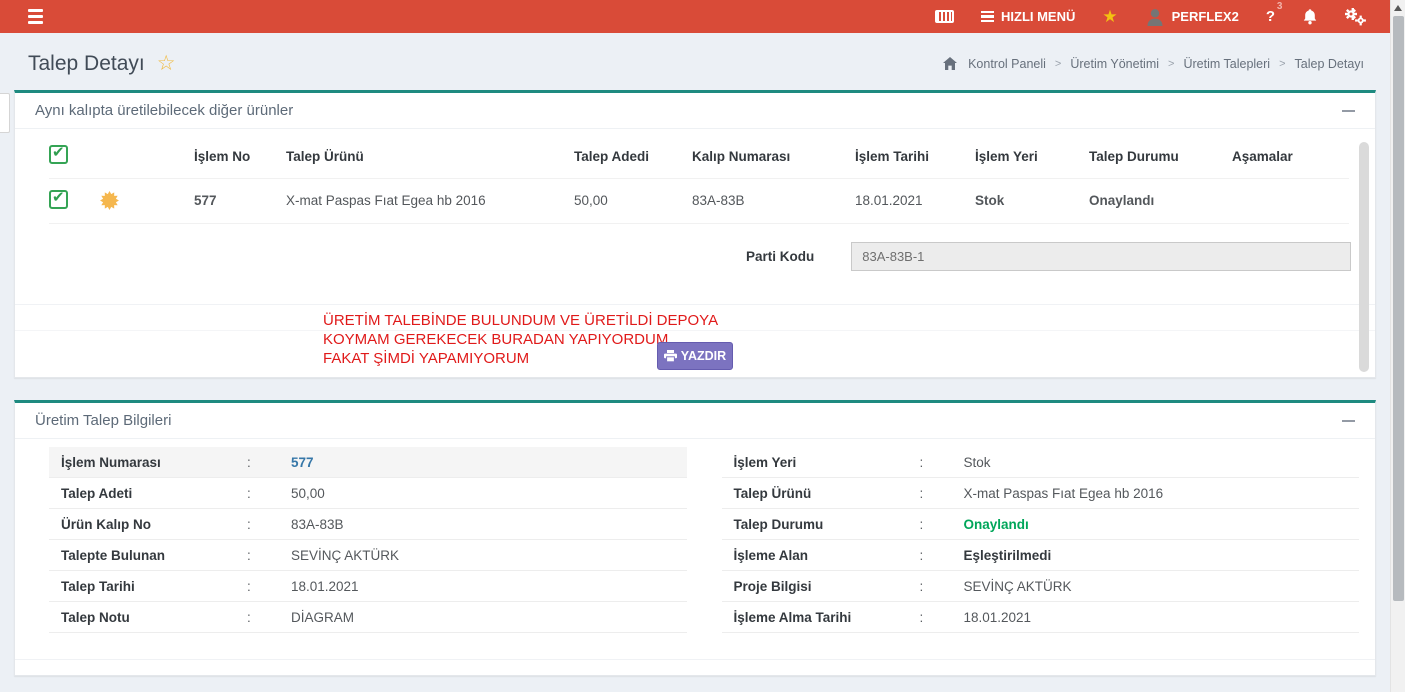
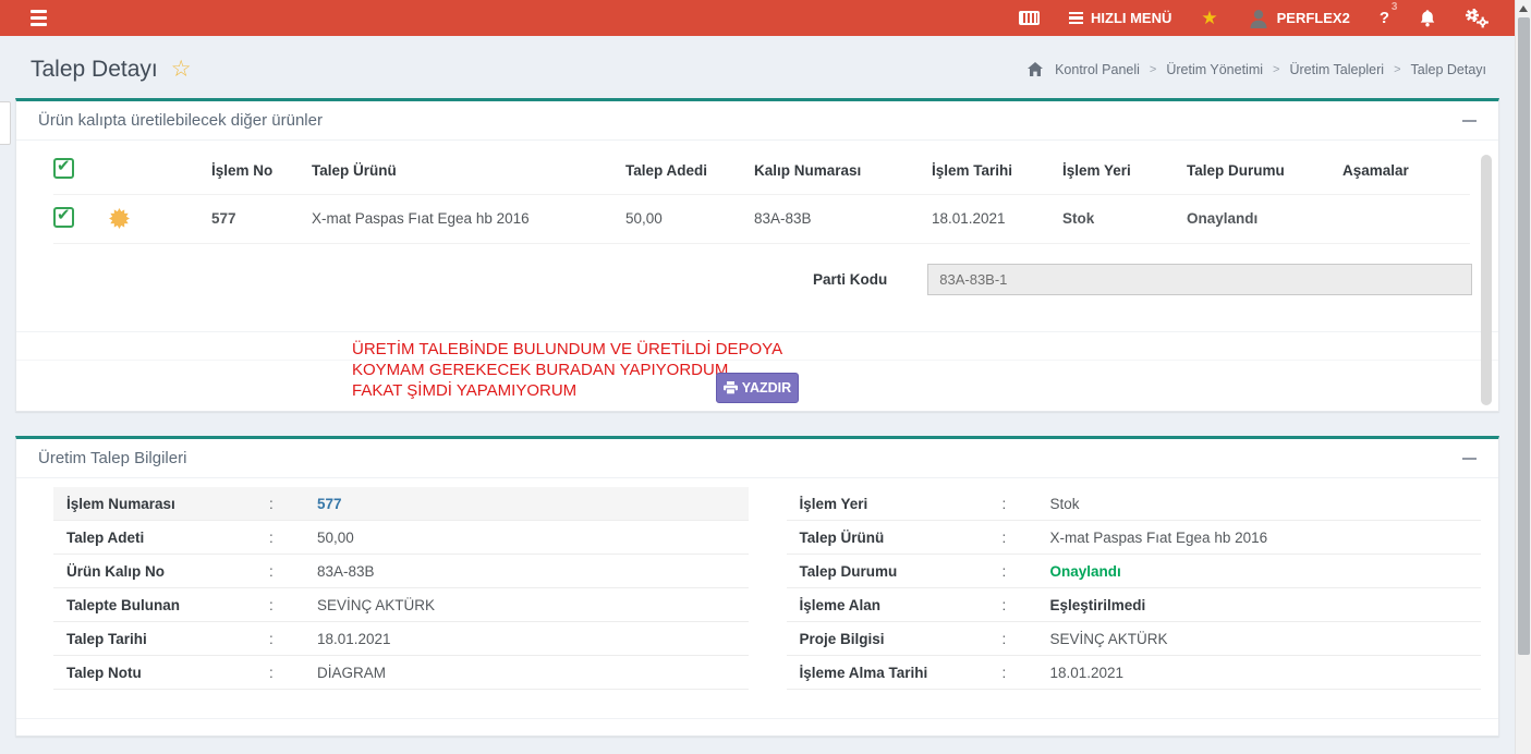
  HIZLI MENÜ
  ★
  PERFLEX2
  ?
  3
  Talep Detayı
  ☆
  Kontrol Paneli
  >
  Üretim Yönetimi
  >
  Üretim Talepleri
  >
  Talep Detayı
- Aynı kalıpta üretilebilecek diğer ürünler
+ Ürün kalıpta üretilebilecek diğer ürünler
  		İşlem No	Talep Ürünü	Talep Adedi	Kalıp Numarası	İşlem Tarihi	İşlem Yeri	Talep Durumu	Aşamalar
  		577	X-mat Paspas Fıat Egea hb 2016	50,00	83A-83B	18.01.2021	Stok	Onaylandı
  Parti Kodu
  83A-83B-1
  ÜRETİM TALEBİNDE BULUNDUM VE ÜRETİLDİ DEPOYA
  KOYMAM GEREKECEK BURADAN YAPIYORDUM
  FAKAT ŞİMDİ YAPAMIYORUM
  YAZDIR
  Üretim Talep Bilgileri
  İşlem Numarası
  :
  577
  Talep Adeti
  :
  50,00
  Ürün Kalıp No
  :
  83A-83B
  Talepte Bulunan
  :
  SEVİNÇ AKTÜRK
  Talep Tarihi
  :
  18.01.2021
  Talep Notu
  :
  DİAGRAM
  İşlem Yeri
  :
  Stok
  Talep Ürünü
  :
  X-mat Paspas Fıat Egea hb 2016
  Talep Durumu
  :
  Onaylandı
  İşleme Alan
  :
  Eşleştirilmedi
  Proje Bilgisi
  :
  SEVİNÇ AKTÜRK
  İşleme Alma Tarihi
  :
  18.01.2021
